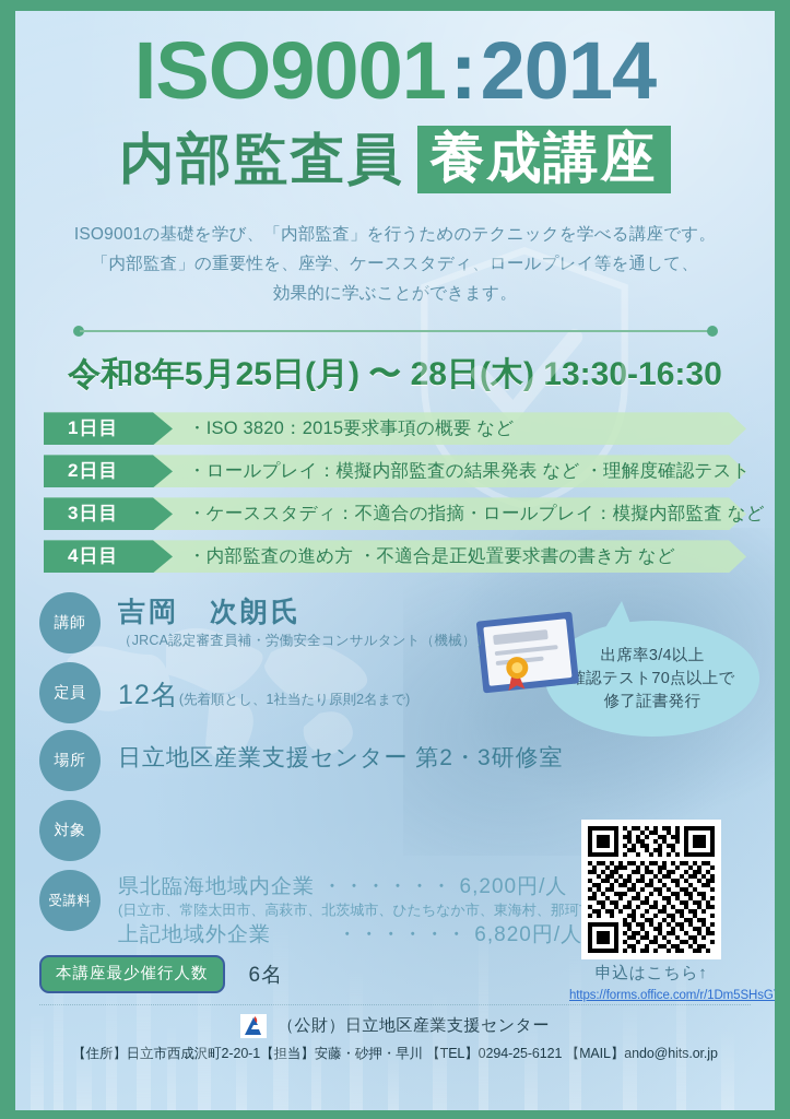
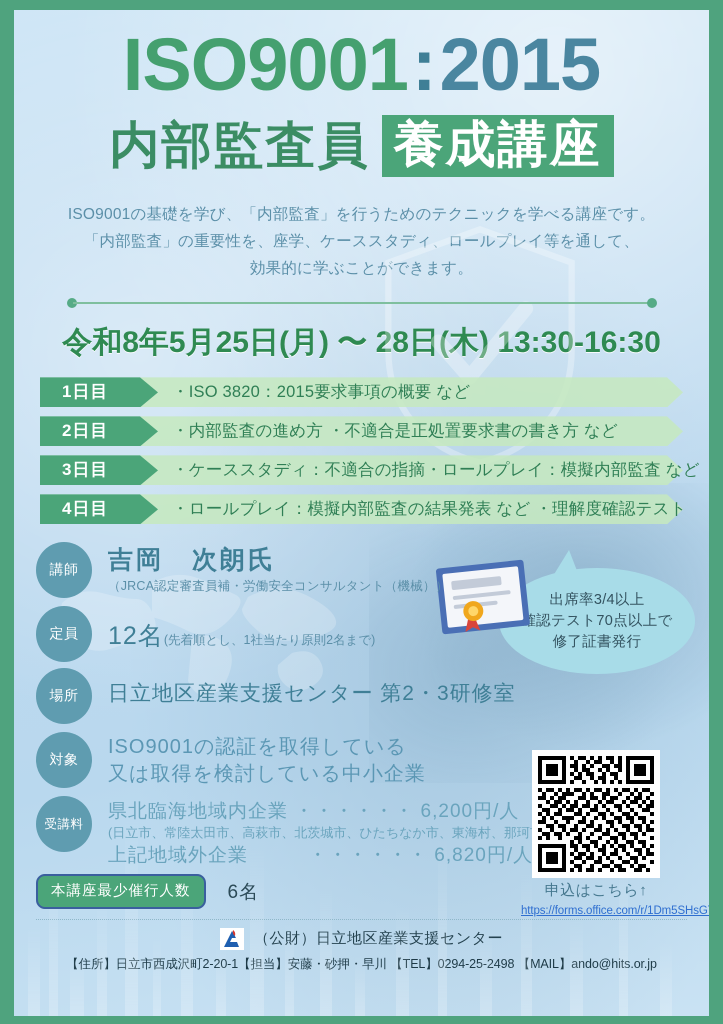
- ISO9001:2014
+ ISO9001:2015
  内部監査員
  養成講座
  ISO9001の基礎を学び、「内部監査」を行うためのテクニックを学べる講座です。
  「内部監査」の重要性を、座学、ケーススタディ、ロールプレイ等を通して、
  効果的に学ぶことができます。
  令和8年5月25日(月) 〜 28日(木) 13:30-16:30
  1日目
  ・ISO 3820：2015要求事項の概要 など
  2日目
- ・ロールプレイ：模擬内部監査の結果発表 など ・理解度確認テスト
+ ・内部監査の進め方 ・不適合是正処置要求書の書き方 など
  3日目
  ・ケーススタディ：不適合の指摘・ロールプレイ：模擬内部監査 など
  4日目
- ・内部監査の進め方 ・不適合是正処置要求書の書き方 など
+ ・ロールプレイ：模擬内部監査の結果発表 など ・理解度確認テスト
  出席率3/4以上
  認テスト70点以上で
  修了証書発行
  講師
  吉岡 次朗氏
  （JRCA認定審査員補・労働安全コンサルタント（機械））
  定員
  12名(先着順とし、1社当たり原則2名まで)
  場所
  日立地区産業支援センター 第2・3研修室
  対象
+ ISO9001の認証を取得している
+ 又は取得を検討している中小企業
  受講料
  県北臨海地域内企業 ・・・・・・ 6,200円/人
  (日立市、常陸太田市、高萩市、北茨城市、ひたちなか市、東海村、那珂
  上記地域外企業 ・・・・・・ 6,820円/人
  本講座最少催行人数
  6名
  申込はこちら↑
  https://forms.office.com/r/1Dm5SHsG
  （公財）日立地区産業支援センター
- 【住所】日立市西成沢町2-20-1【担当】安藤・砂押・早川 【TEL】0294-25-6121 【MAIL】ando@hits.or.jp
+ 【住所】日立市西成沢町2-20-1【担当】安藤・砂押・早川 【TEL】0294-25-2498 【MAIL】ando@hits.or.jp
